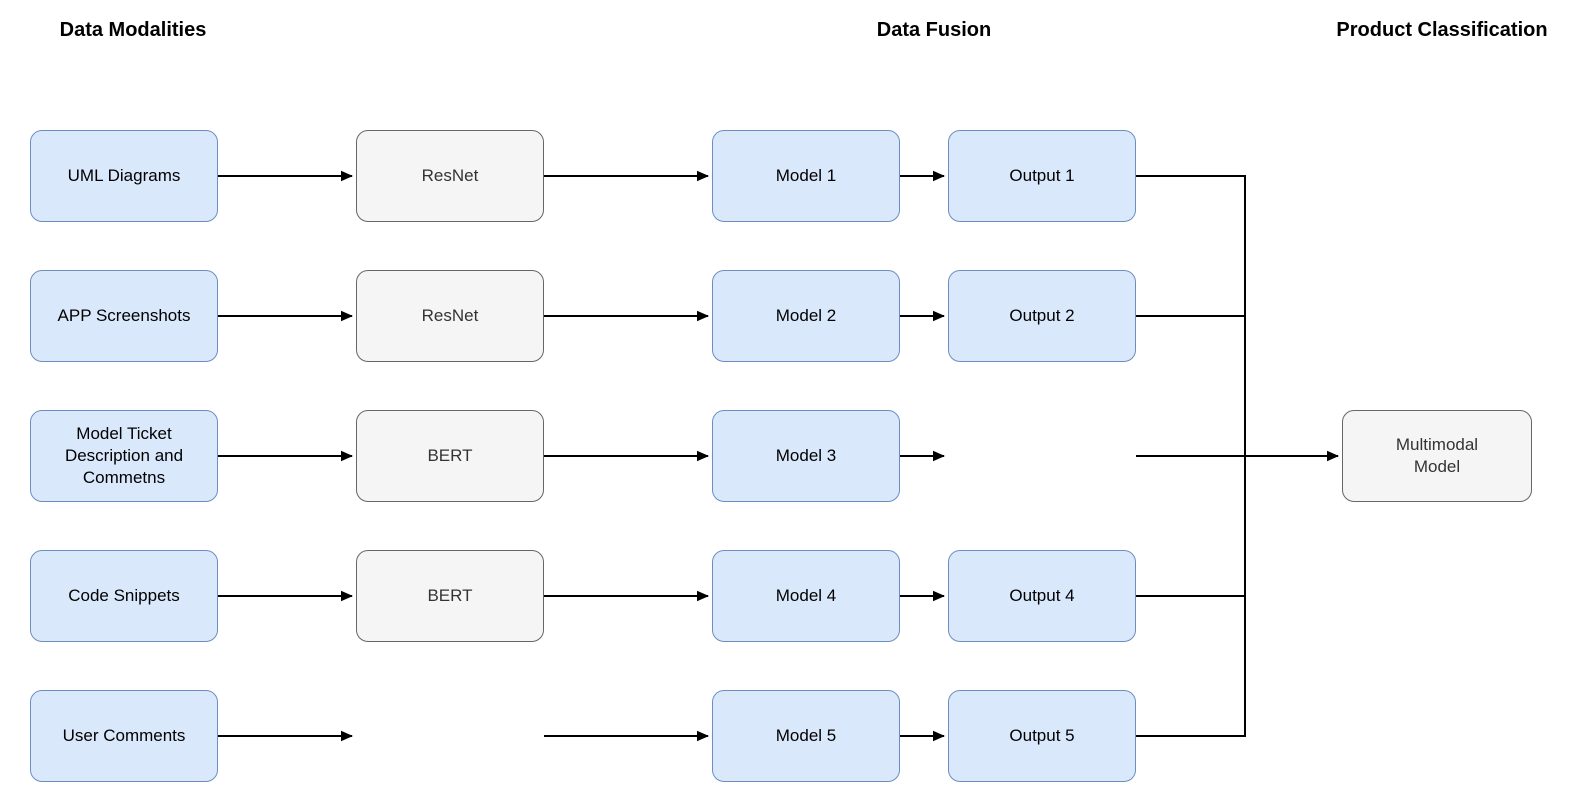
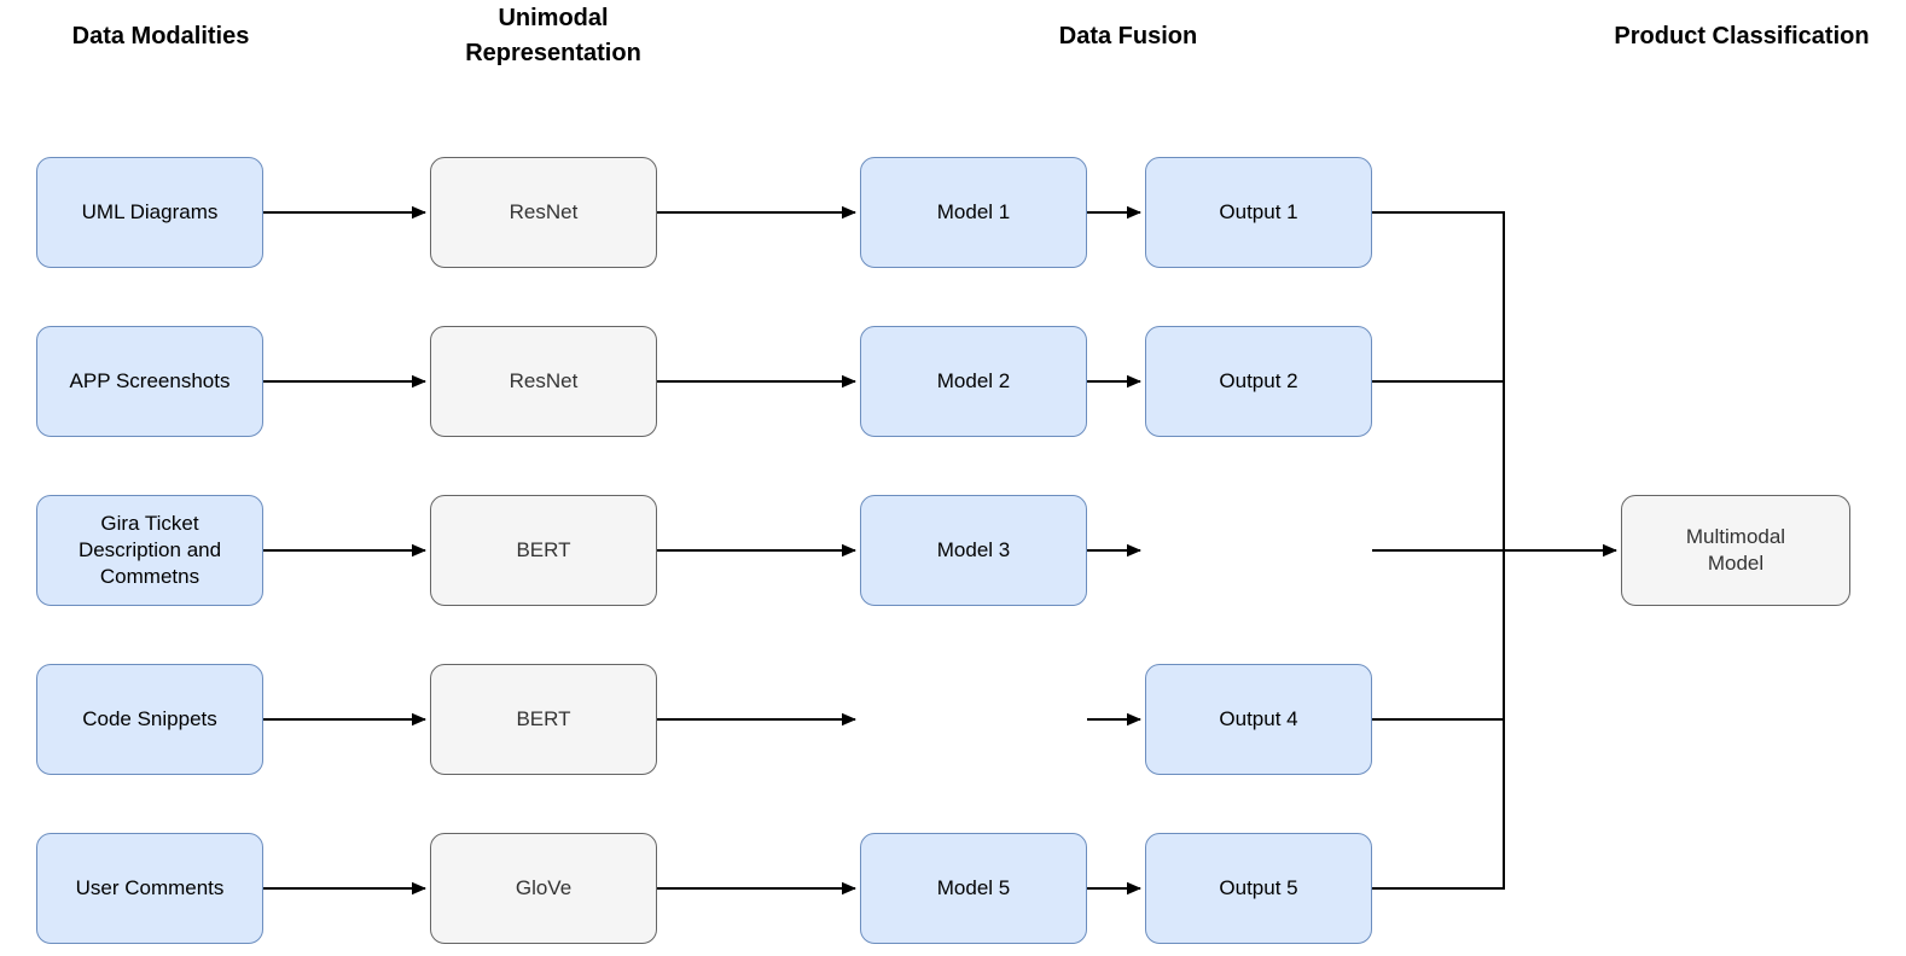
  Data Modalities
+ Unimodal Representation
  Data Fusion
  Product Classification
  UML Diagrams
  ResNet
  Model 1
  Output 1
  APP Screenshots
  ResNet
  Model 2
  Output 2
- Model Ticket Description and Commetns
+ Gira Ticket Description and Commetns
  BERT
  Model 3
  Code Snippets
  BERT
- Model 4
  Output 4
  User Comments
+ GloVe
  Model 5
  Output 5
  Multimodal Model
